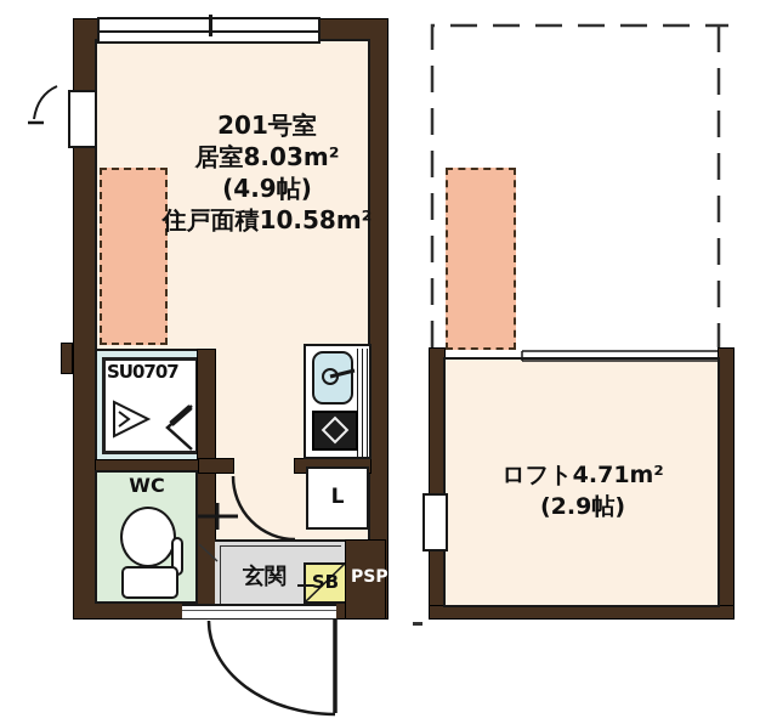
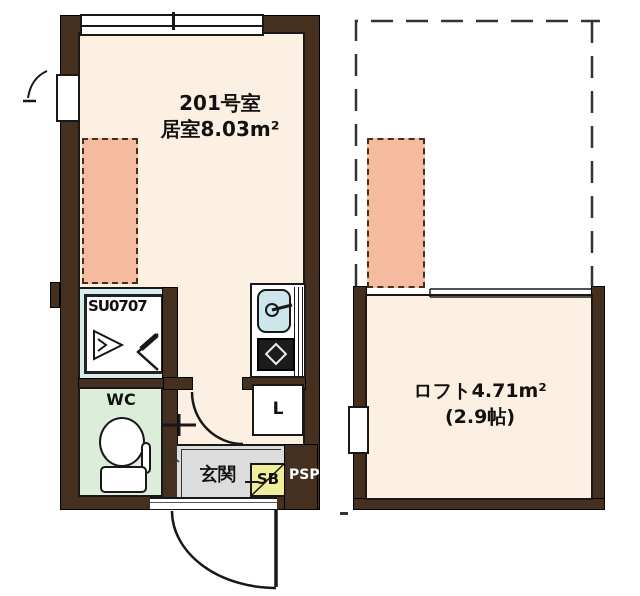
  201号室
  居室8.03m²
- (4.9帖)
- 住戸面積10.58m²
  SU0707
  WC
  L
  玄関
  SB
  PSP
  ロフト4.71m²
  (2.9帖)
